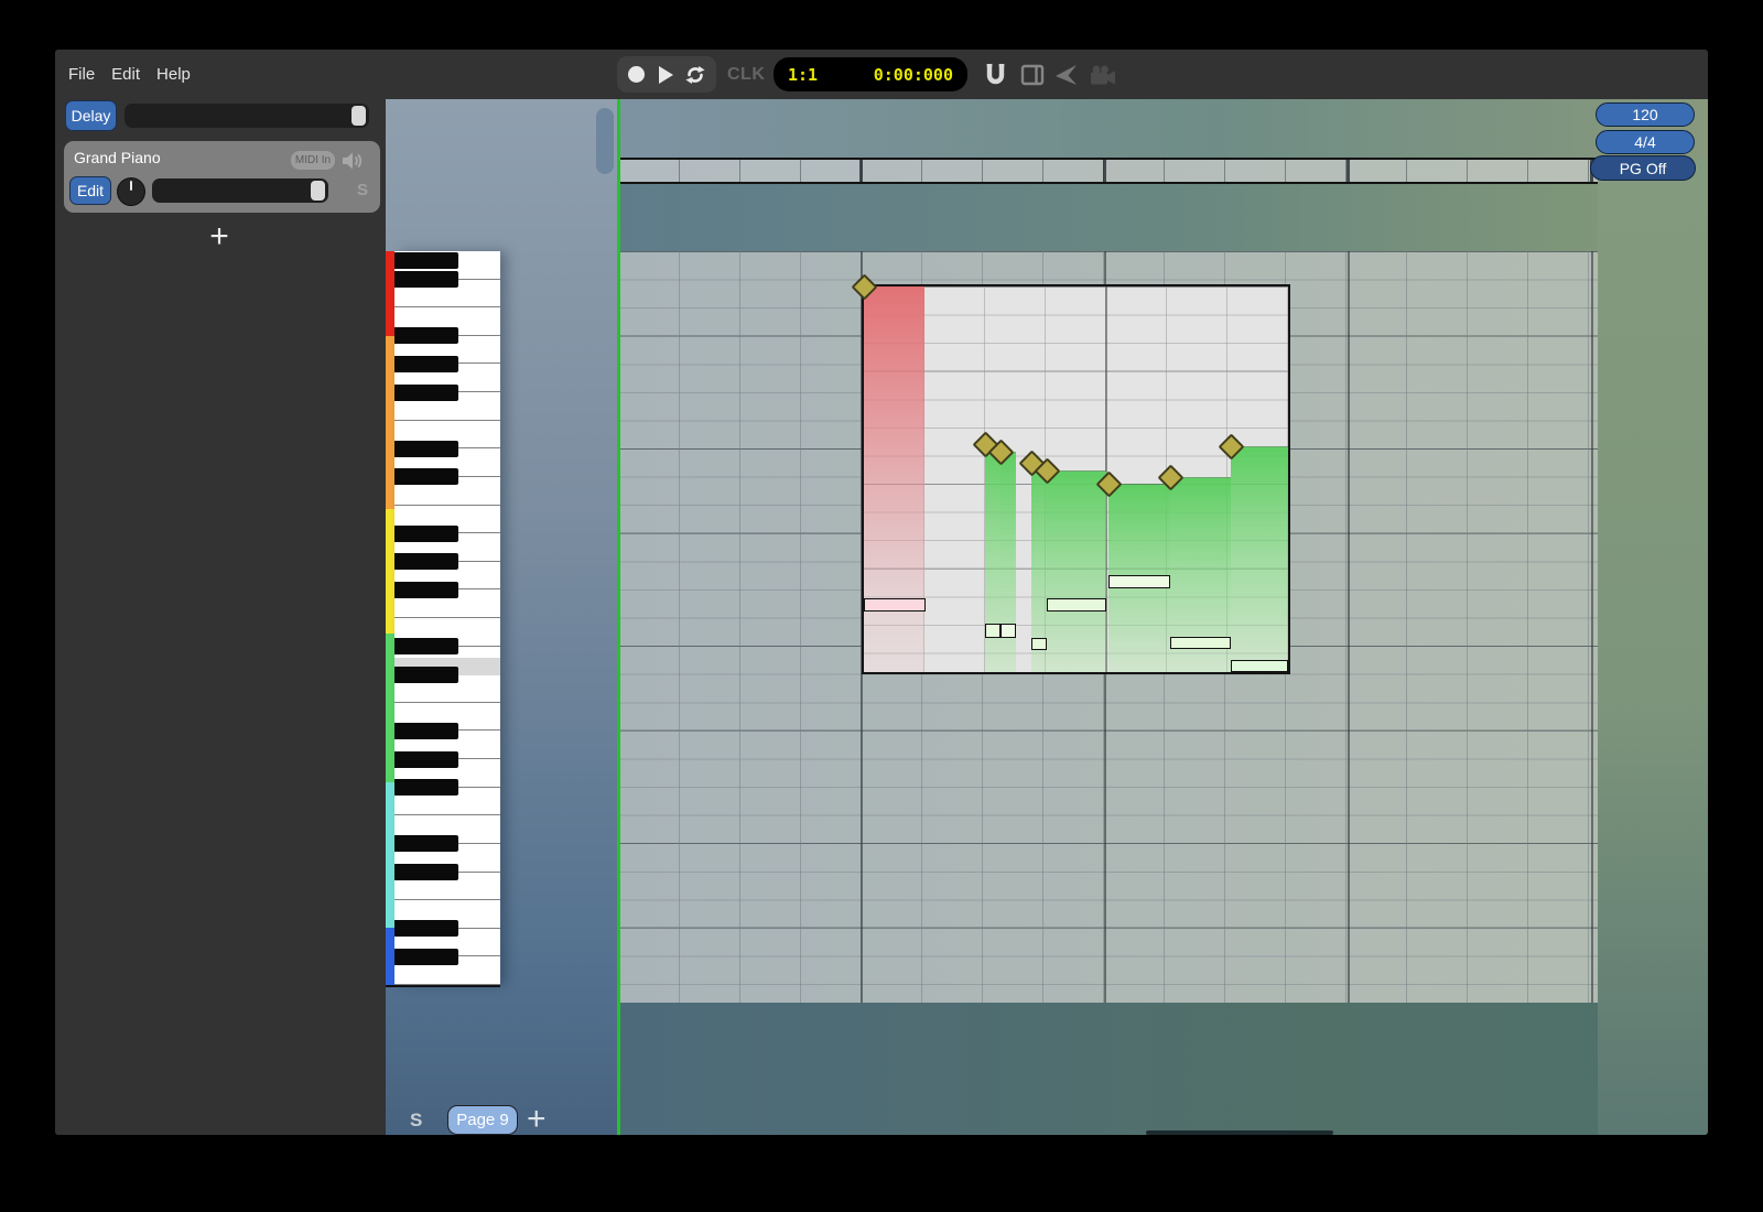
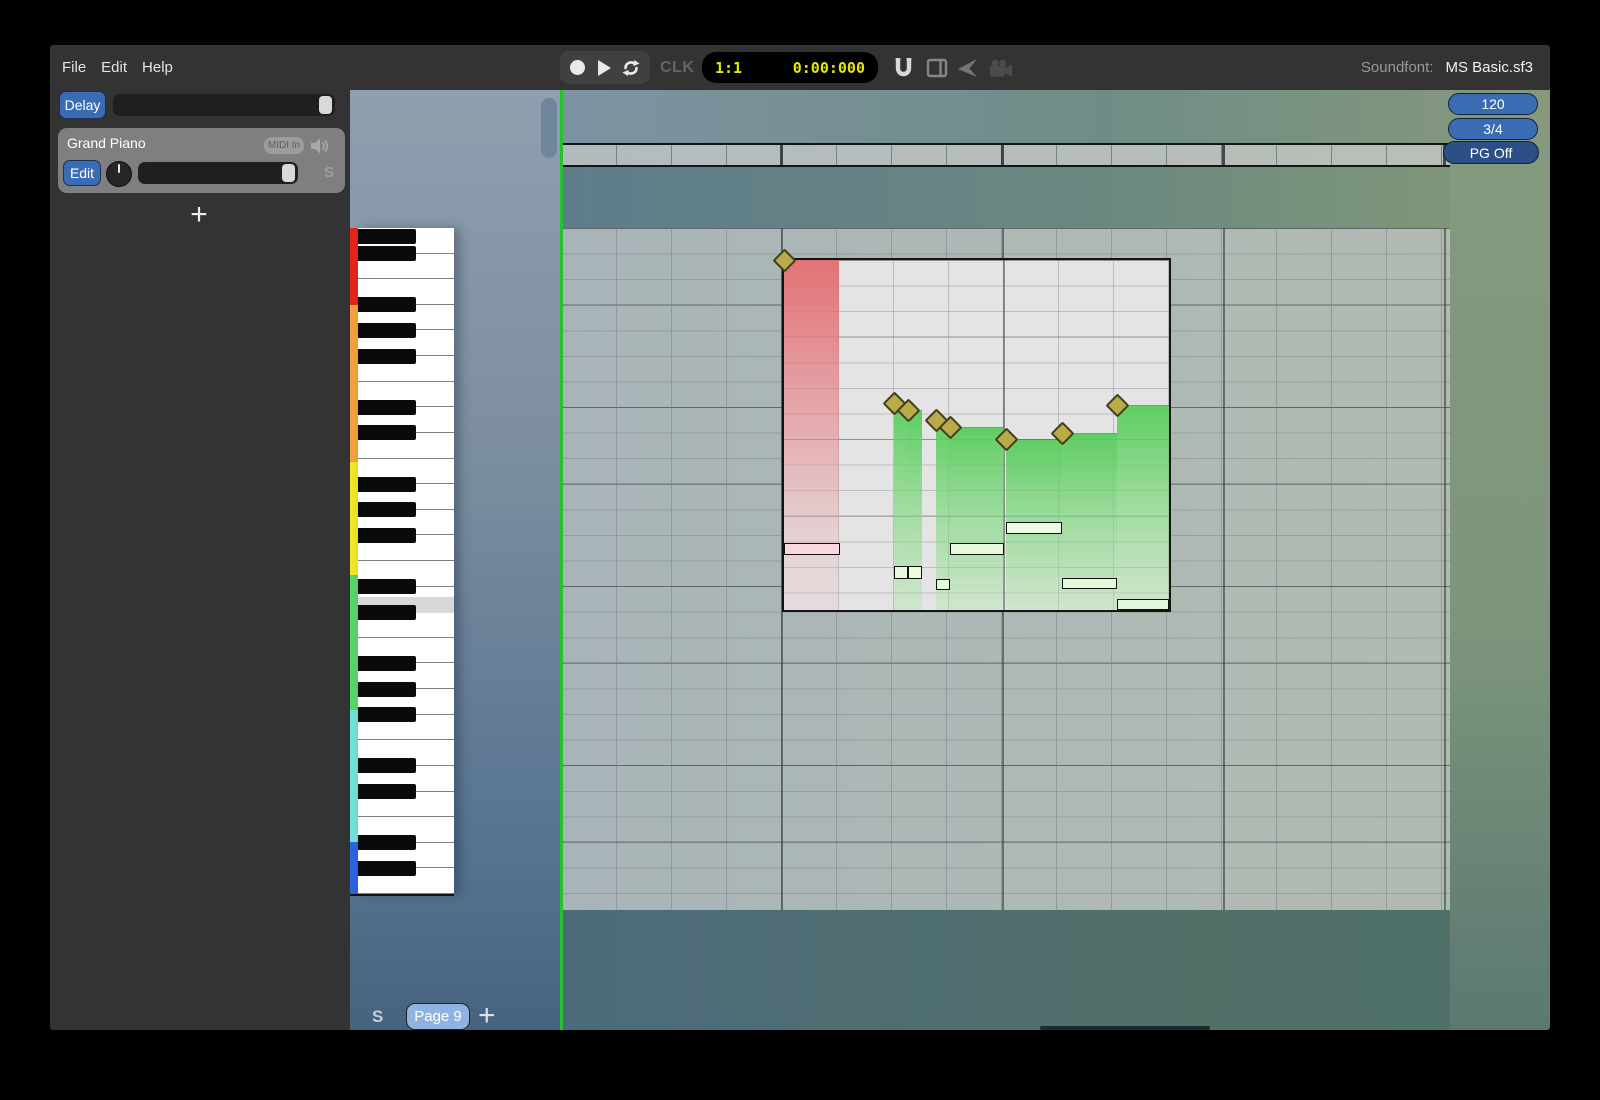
  File
  Edit
  Help
  CLK
  1:1
  0:00:000
+ Soundfont:
+ MS Basic.sf3
  Delay
  Grand Piano
  MIDI In
  Edit
  S
  +
  120
- 4/4
+ 3/4
  PG Off
  S
  Page 9
  +
